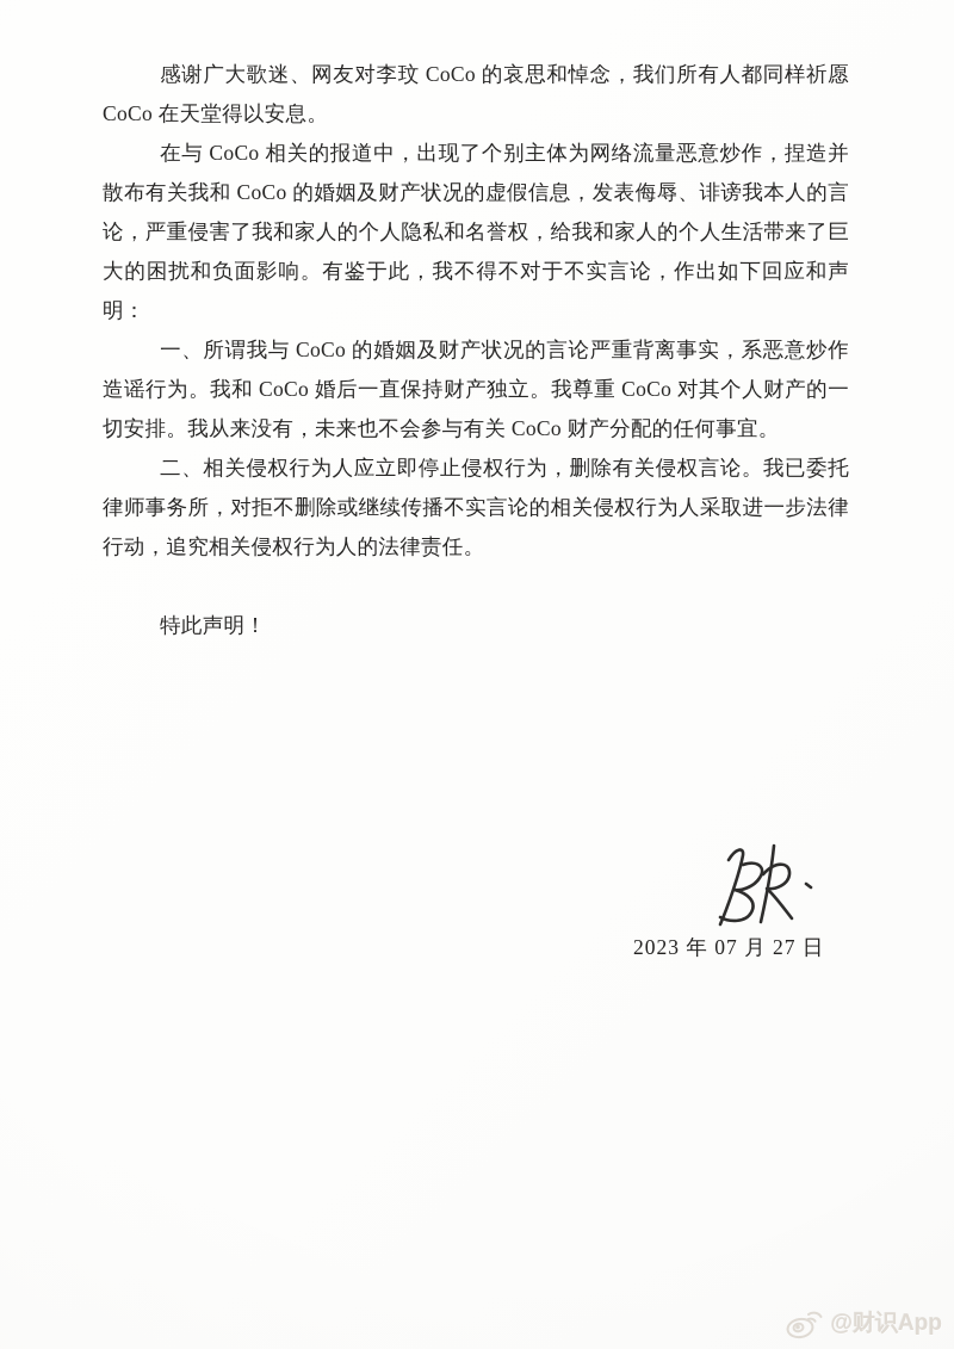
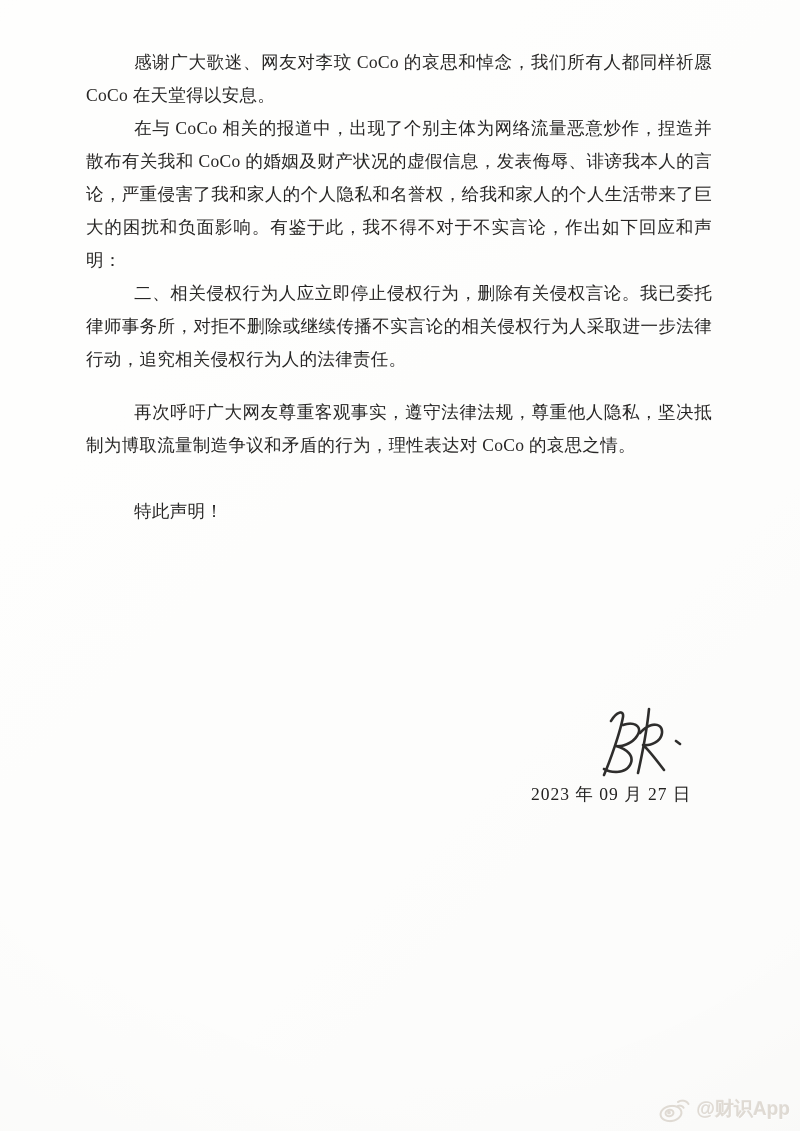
  感谢广大歌迷、网友对李玟 CoCo 的哀思和悼念，我们所有人都同样祈愿 CoCo 在天堂得以安息。
  在与 CoCo 相关的报道中，出现了个别主体为网络流量恶意炒作，捏造并散布有关我和 CoCo 的婚姻及财产状况的虚假信息，发表侮辱、诽谤我本人的言论，严重侵害了我和家人的个人隐私和名誉权，给我和家人的个人生活带来了巨大的困扰和负面影响。有鉴于此，我不得不对于不实言论，作出如下回应和声明：
- 一、所谓我与 CoCo 的婚姻及财产状况的言论严重背离事实，系恶意炒作造谣行为。我和 CoCo 婚后一直保持财产独立。我尊重 CoCo 对其个人财产的一切安排。我从来没有，未来也不会参与有关 CoCo 财产分配的任何事宜。
  二、相关侵权行为人应立即停止侵权行为，删除有关侵权言论。我已委托律师事务所，对拒不删除或继续传播不实言论的相关侵权行为人采取进一步法律行动，追究相关侵权行为人的法律责任。
+ 再次呼吁广大网友尊重客观事实，遵守法律法规，尊重他人隐私，坚决抵制为博取流量制造争议和矛盾的行为，理性表达对 CoCo 的哀思之情。
  特此声明！
- 2023 年 07 月 27 日
+ 2023 年 09 月 27 日
  @财识App
